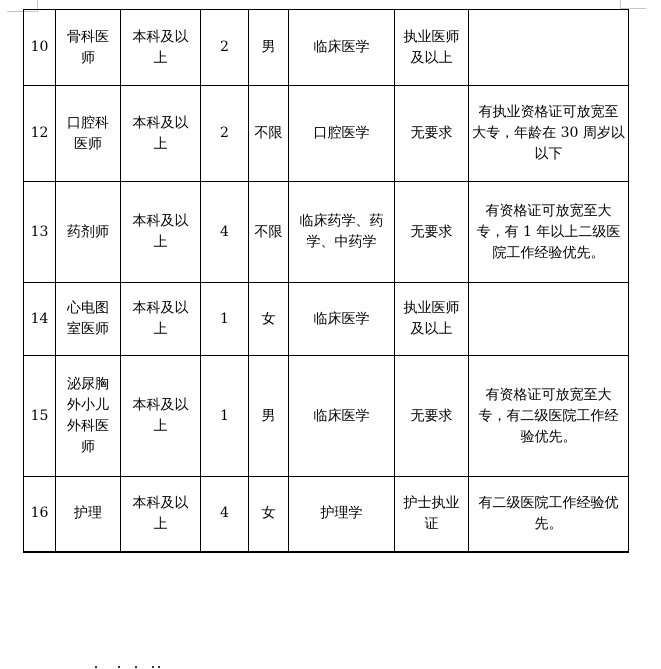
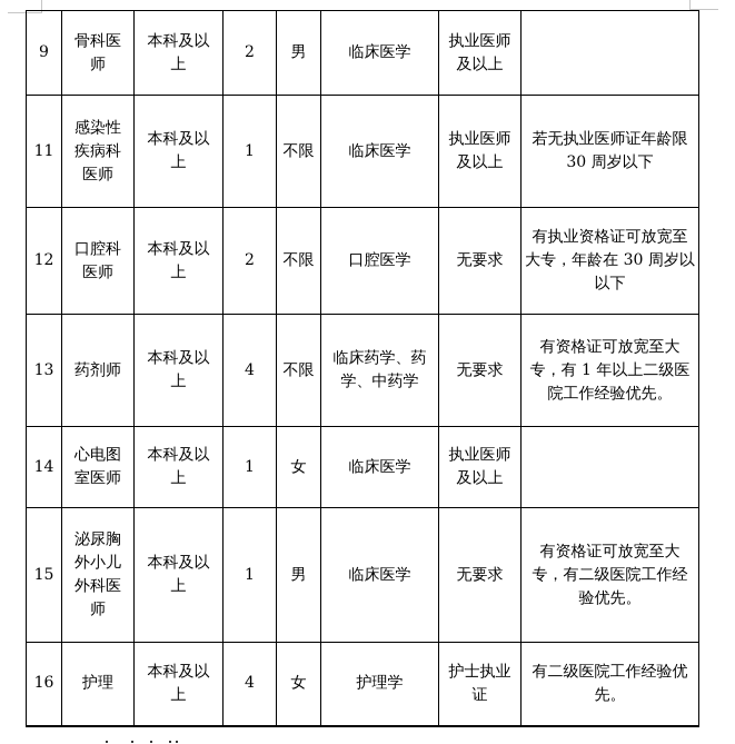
- 10	骨科医 师	本科及以 上	2	男	临床医学	执业医师 及以上
+ 9	骨科医 师	本科及以 上	2	男	临床医学	执业医师 及以上
+ 11	感染性 疾病科 医师	本科及以 上	1	不限	临床医学	执业医师 及以上	若无执业医师证年龄限 30 周岁以下
  12	口腔科 医师	本科及以 上	2	不限	口腔医学	无要求	有执业资格证可放宽至 大专，年龄在 30 周岁以 以下
  13	药剂师	本科及以 上	4	不限	临床药学、药 学、中药学	无要求	有资格证可放宽至大 专，有 1 年以上二级医 院工作经验优先。
  14	心电图 室医师	本科及以 上	1	女	临床医学	执业医师 及以上
  15	泌尿胸 外小儿 外科医 师	本科及以 上	1	男	临床医学	无要求	有资格证可放宽至大 专，有二级医院工作经 验优先。
  16	护理	本科及以 上	4	女	护理学	护士执业 证	有二级医院工作经验优 先。
